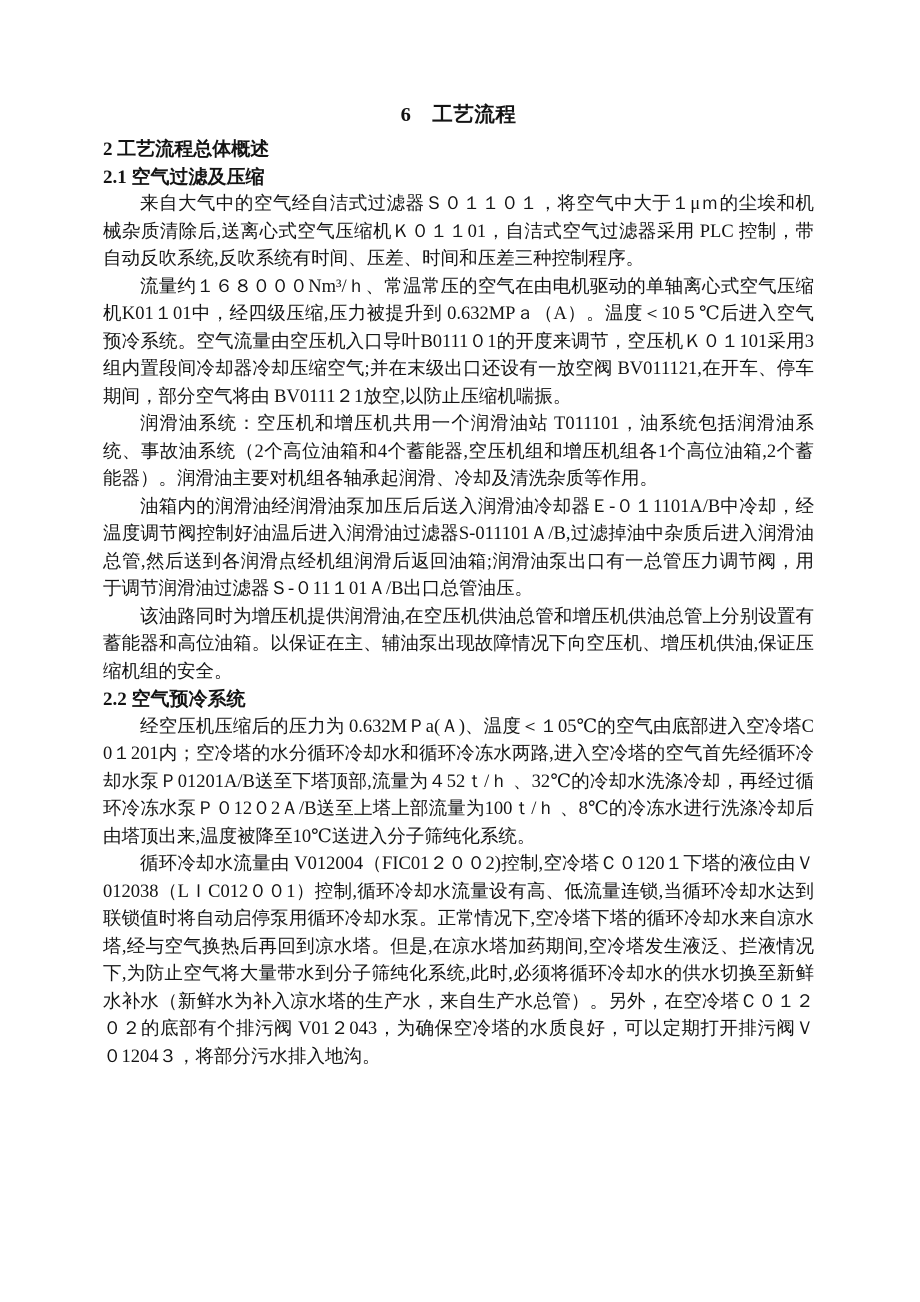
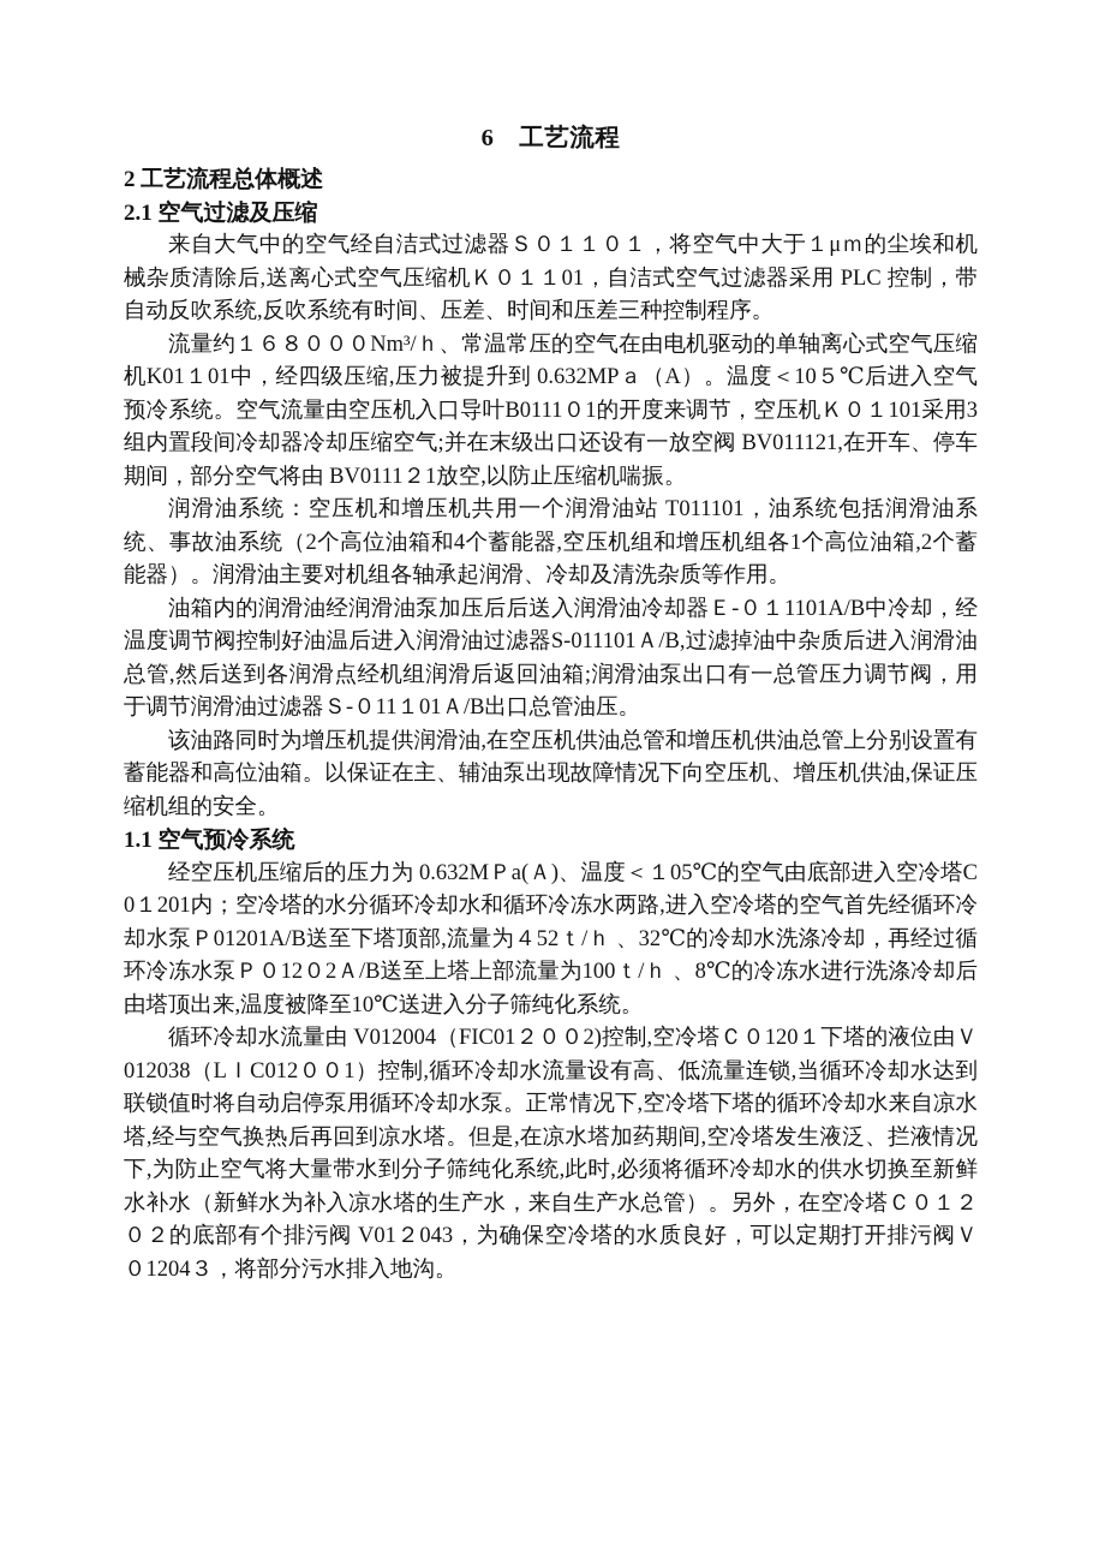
  6 工艺流程
  2 工艺流程总体概述
  2.1 空气过滤及压缩
  来自大气中的空气经自洁式过滤器Ｓ０１１０１，将空气中大于１μｍ的尘埃和机械杂质清除后,送离心式空气压缩机Ｋ０１１01，自洁式空气过滤器采用 PLC 控制，带自动反吹系统,反吹系统有时间、压差、时间和压差三种控制程序。
  流量约１６８０００Nm³/ｈ、常温常压的空气在由电机驱动的单轴离心式空气压缩机K01１01中，经四级压缩,压力被提升到 0.632MPａ（A）。温度＜10５℃后进入空气预冷系统。空气流量由空压机入口导叶B0111０1的开度来调节，空压机Ｋ０１101采用3组内置段间冷却器冷却压缩空气;并在末级出口还设有一放空阀 BV011121,在开车、停车期间，部分空气将由 BV0111２1放空,以防止压缩机喘振。
  润滑油系统：空压机和增压机共用一个润滑油站 T011101，油系统包括润滑油系统、事故油系统（2个高位油箱和4个蓄能器,空压机组和增压机组各1个高位油箱,2个蓄能器）。润滑油主要对机组各轴承起润滑、冷却及清洗杂质等作用。
  油箱内的润滑油经润滑油泵加压后后送入润滑油冷却器Ｅ-０１1101A/B中冷却，经温度调节阀控制好油温后进入润滑油过滤器S-011101Ａ/B,过滤掉油中杂质后进入润滑油总管,然后送到各润滑点经机组润滑后返回油箱;润滑油泵出口有一总管压力调节阀，用于调节润滑油过滤器Ｓ-０11１01Ａ/B出口总管油压。
  该油路同时为增压机提供润滑油,在空压机供油总管和增压机供油总管上分别设置有蓄能器和高位油箱。以保证在主、辅油泵出现故障情况下向空压机、增压机供油,保证压缩机组的安全。
- 2.2 空气预冷系统
+ 1.1 空气预冷系统
  经空压机压缩后的压力为 0.632MＰa(Ａ)、温度＜１05℃的空气由底部进入空冷塔C0１201内；空冷塔的水分循环冷却水和循环冷冻水两路,进入空冷塔的空气首先经循环冷却水泵Ｐ01201A/B送至下塔顶部,流量为４52ｔ/ｈ 、32℃的冷却水洗涤冷却，再经过循环冷冻水泵Ｐ０12０2Ａ/B送至上塔上部流量为100ｔ/ｈ 、8℃的冷冻水进行洗涤冷却后由塔顶出来,温度被降至10℃送进入分子筛纯化系统。
  循环冷却水流量由 V012004（FIC01２００2)控制,空冷塔Ｃ０120１下塔的液位由Ｖ012038（LＩC012００1）控制,循环冷却水流量设有高、低流量连锁,当循环冷却水达到联锁值时将自动启停泵用循环冷却水泵。正常情况下,空冷塔下塔的循环冷却水来自凉水塔,经与空气换热后再回到凉水塔。但是,在凉水塔加药期间,空冷塔发生液泛、拦液情况下,为防止空气将大量带水到分子筛纯化系统,此时,必须将循环冷却水的供水切换至新鲜水补水（新鲜水为补入凉水塔的生产水，来自生产水总管）。另外，在空冷塔Ｃ０１２０２的底部有个排污阀 V01２043，为确保空冷塔的水质良好，可以定期打开排污阀Ｖ０1204３，将部分污水排入地沟。
